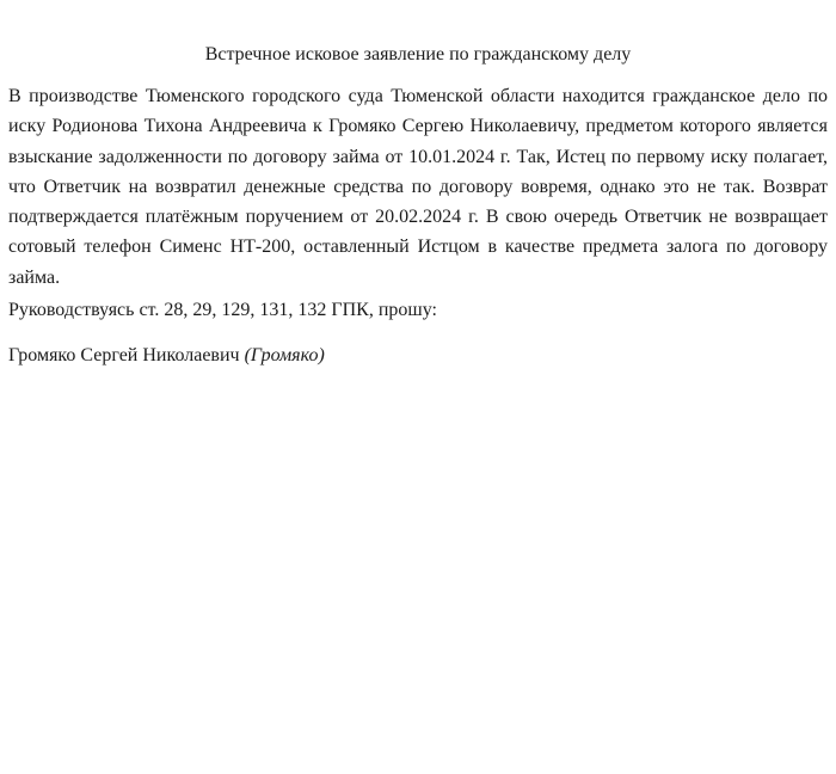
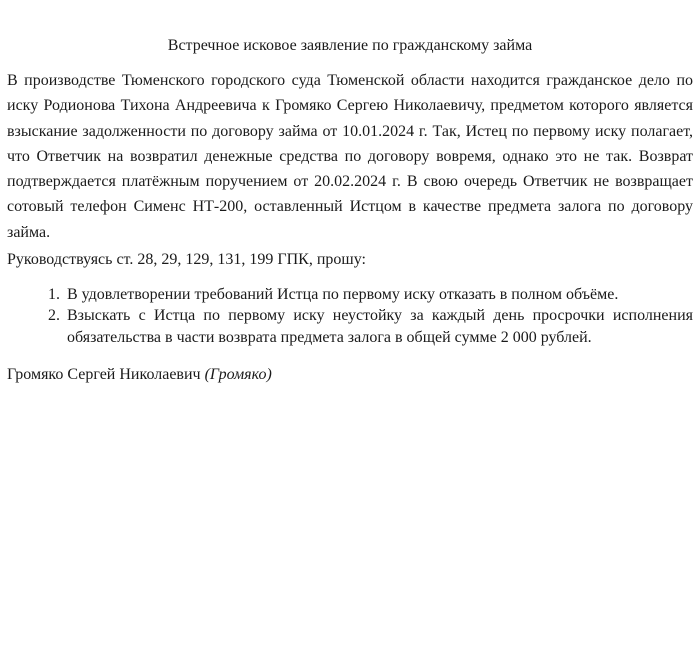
- Встречное исковое заявление по гражданскому делу
+ Встречное исковое заявление по гражданскому займа
  В производстве Тюменского городского суда Тюменской области находится гражданское дело по иску Родионова Тихона Андреевича к Громяко Сергею Николаевичу, предметом которого является взыскание задолженности по договору займа от 10.01.2024 г. Так, Истец по первому иску полагает, что Ответчик на возвратил денежные средства по договору вовремя, однако это не так. Возврат подтверждается платёжным поручением от 20.02.2024 г. В свою очередь Ответчик не возвращает сотовый телефон Сименс НТ-200, оставленный Истцом в качестве предмета залога по договору займа.
- Руководствуясь ст. 28, 29, 129, 131, 132 ГПК, прошу:
+ Руководствуясь ст. 28, 29, 129, 131, 199 ГПК, прошу:
+ В удовлетворении требований Истца по первому иску отказать в полном объёме.
+ Взыскать с Истца по первому иску неустойку за каждый день просрочки исполнения обязательства в части возврата предмета залога в общей сумме 2 000 рублей.
  Громяко Сергей Николаевич (Громяко)
